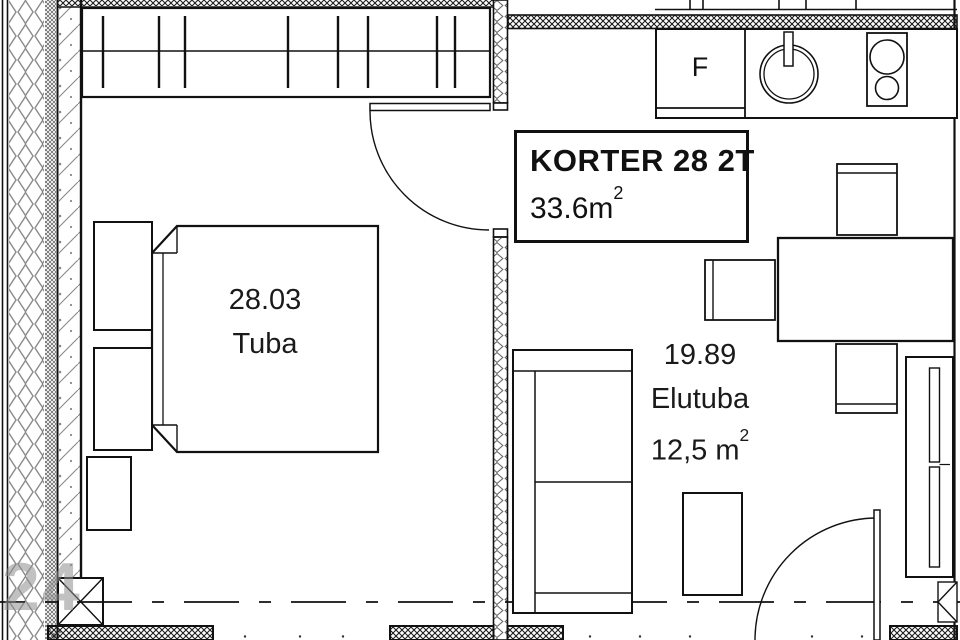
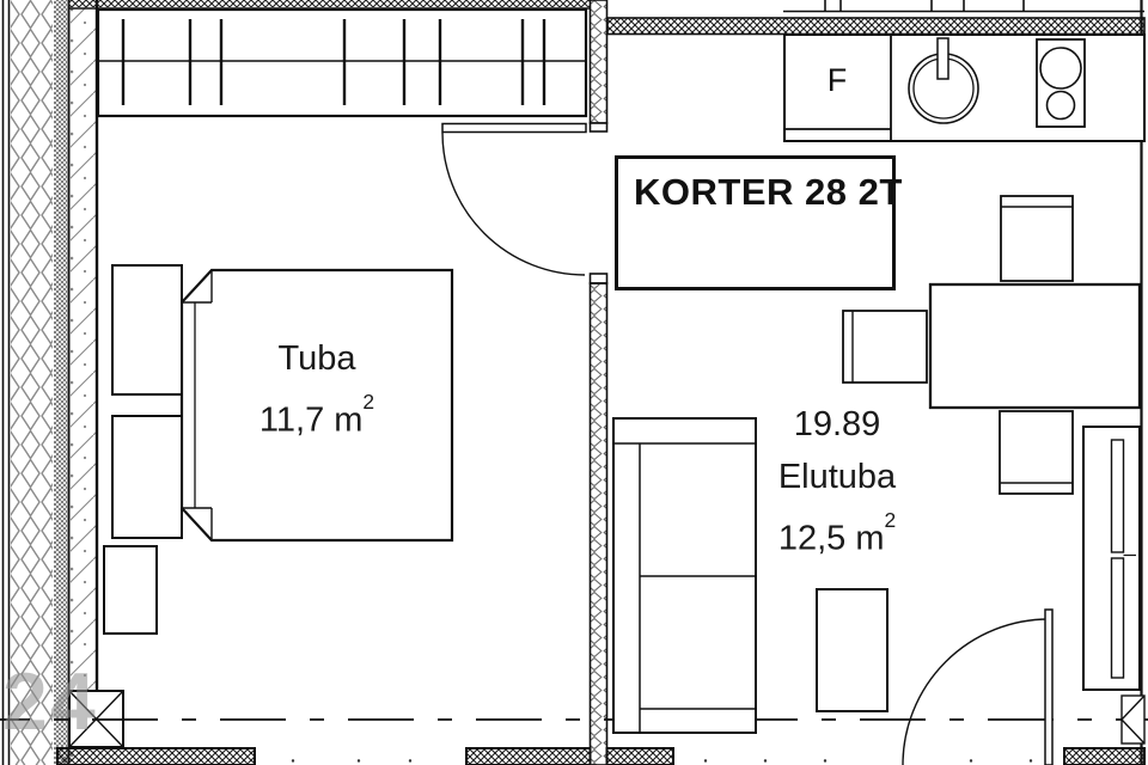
  KORTER 28 2T
- 33.6m2
- 28.03
  Tuba
+ 11,7 m2
  19.89
  Elutuba
  12,5 m2
  F
  24
